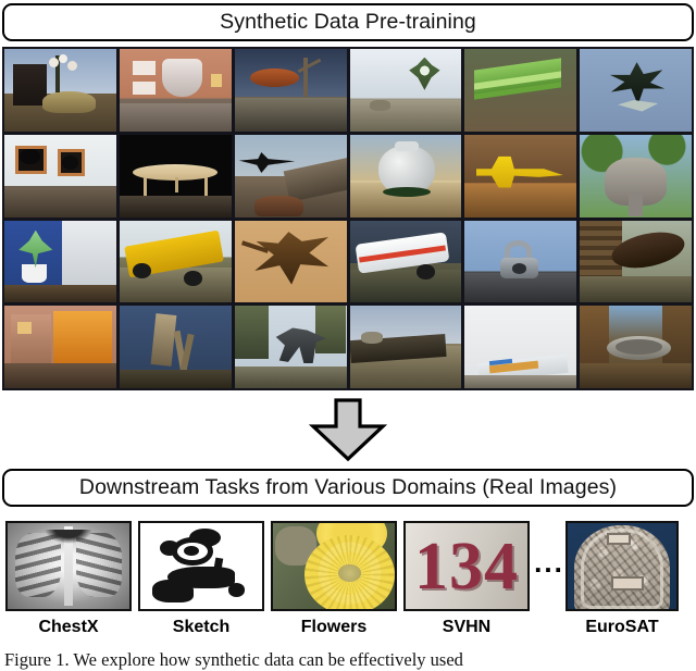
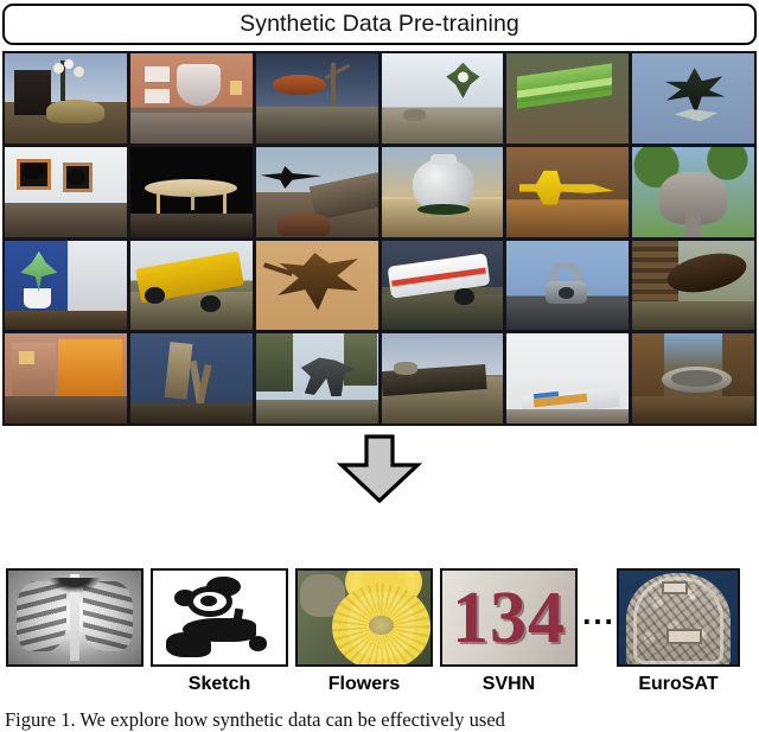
  Synthetic Data Pre-training
- Downstream Tasks from Various Domains (Real Images)
- ChestX
  Sketch
  Flowers
  134
  SVHN
  ...
  EuroSAT
  Figure 1. We explore how synthetic data can be effectively used
